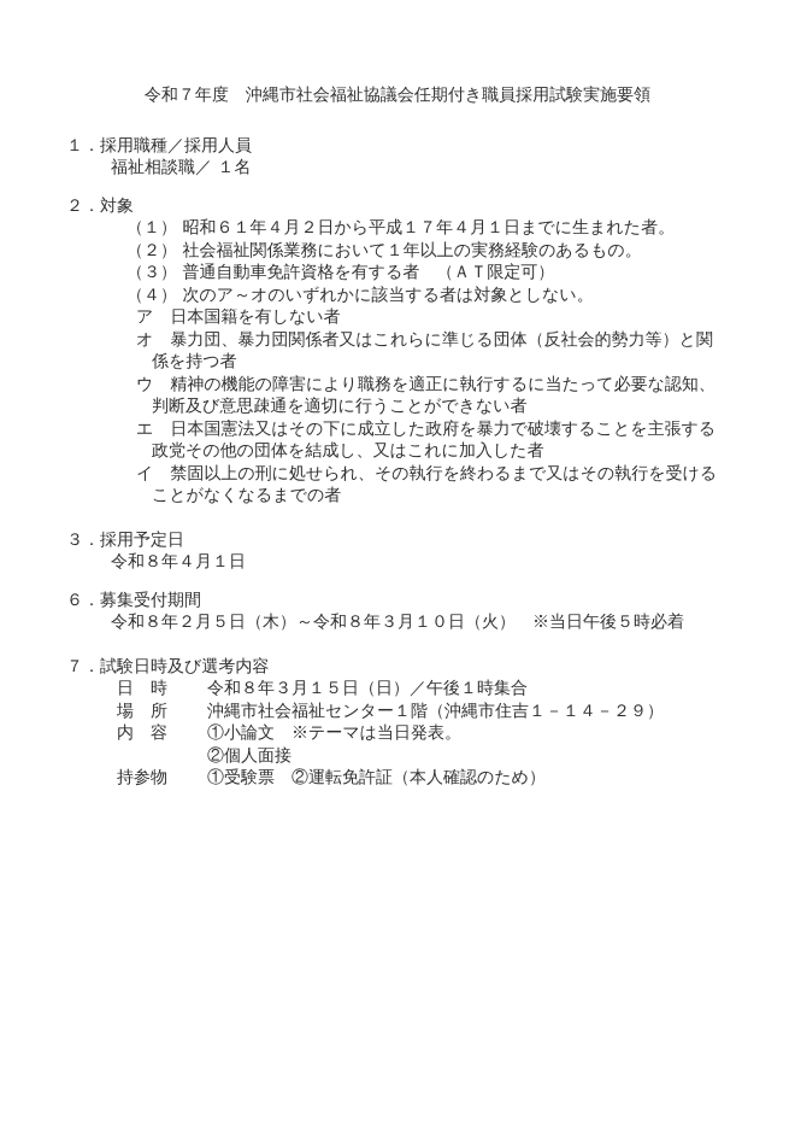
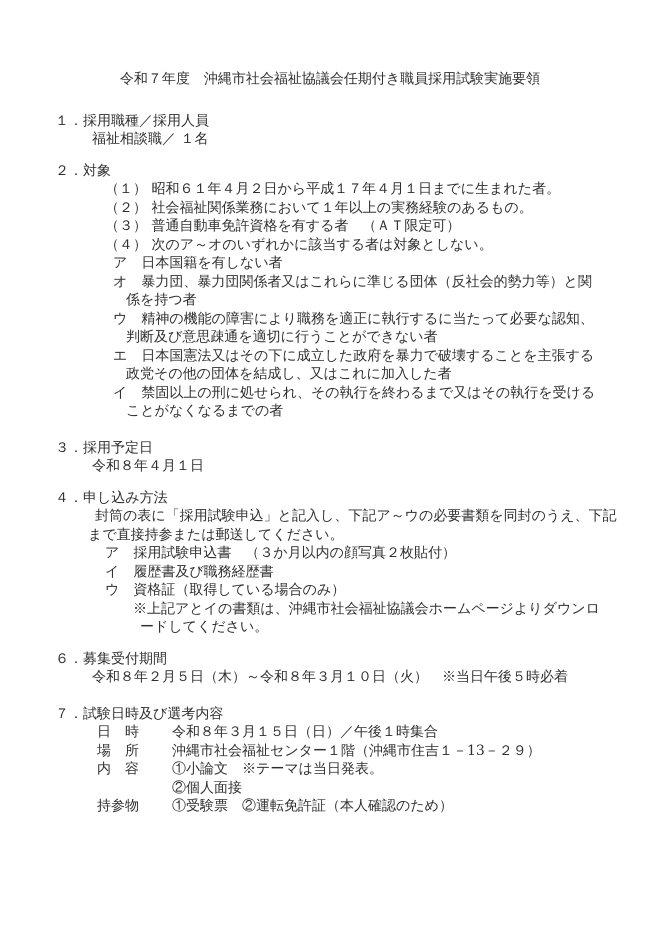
  令和７年度 沖縄市社会福祉協議会任期付き職員採用試験実施要領
  １．採用職種／採用人員
  福祉相談職／ １名
  ２．対象
  （１） 昭和６１年４月２日から平成１７年４月１日までに生まれた者。
  （２） 社会福祉関係業務において１年以上の実務経験のあるもの。
  （３） 普通自動車免許資格を有する者 （ＡＴ限定可）
  （４） 次のア～オのいずれかに該当する者は対象としない。
  ア 日本国籍を有しない者
  オ 暴力団、暴力団関係者又はこれらに準じる団体（反社会的勢力等）と関係を持つ者
  ウ 精神の機能の障害により職務を適正に執行するに当たって必要な認知、判断及び意思疎通を適切に行うことができない者
  エ 日本国憲法又はその下に成立した政府を暴力で破壊することを主張する政党その他の団体を結成し、又はこれに加入した者
  イ 禁固以上の刑に処せられ、その執行を終わるまで又はその執行を受けることがなくなるまでの者
  ３．採用予定日
  令和８年４月１日
+ ４．申し込み方法
+ 封筒の表に「採用試験申込」と記入し、下記ア～ウの必要書類を同封のうえ、下記まで直接持参または郵送してください。
+ ア 採用試験申込書 （３か月以内の顔写真２枚貼付）
+ イ 履歴書及び職務経歴書
+ ウ 資格証（取得している場合のみ）
+ ※上記アとイの書類は、沖縄市社会福祉協議会ホームページよりダウンロードしてください。
  ６．募集受付期間
  令和８年２月５日（木）～令和８年３月１０日（火） ※当日午後５時必着
  ７．試験日時及び選考内容
  日 時 令和８年３月１５日（日）／午後１時集合
- 場 所 沖縄市社会福祉センター１階（沖縄市住吉１－１４－２９）
+ 場 所 沖縄市社会福祉センター１階（沖縄市住吉１－13－２９）
  内 容 ①小論文 ※テーマは当日発表。
  ②個人面接
  持参物 ①受験票 ②運転免許証（本人確認のため）
